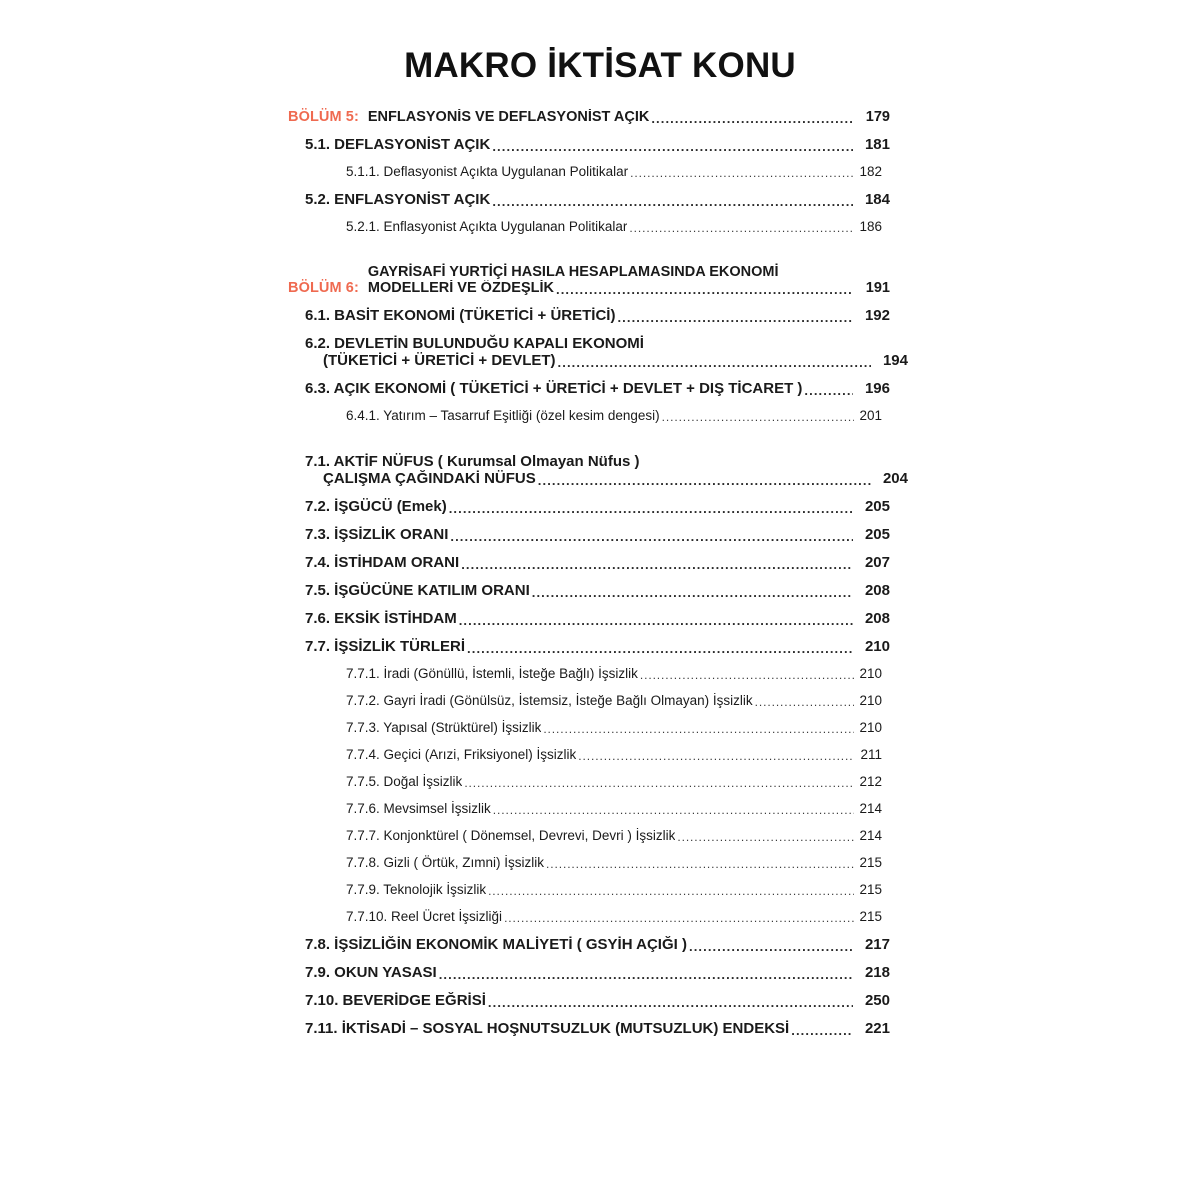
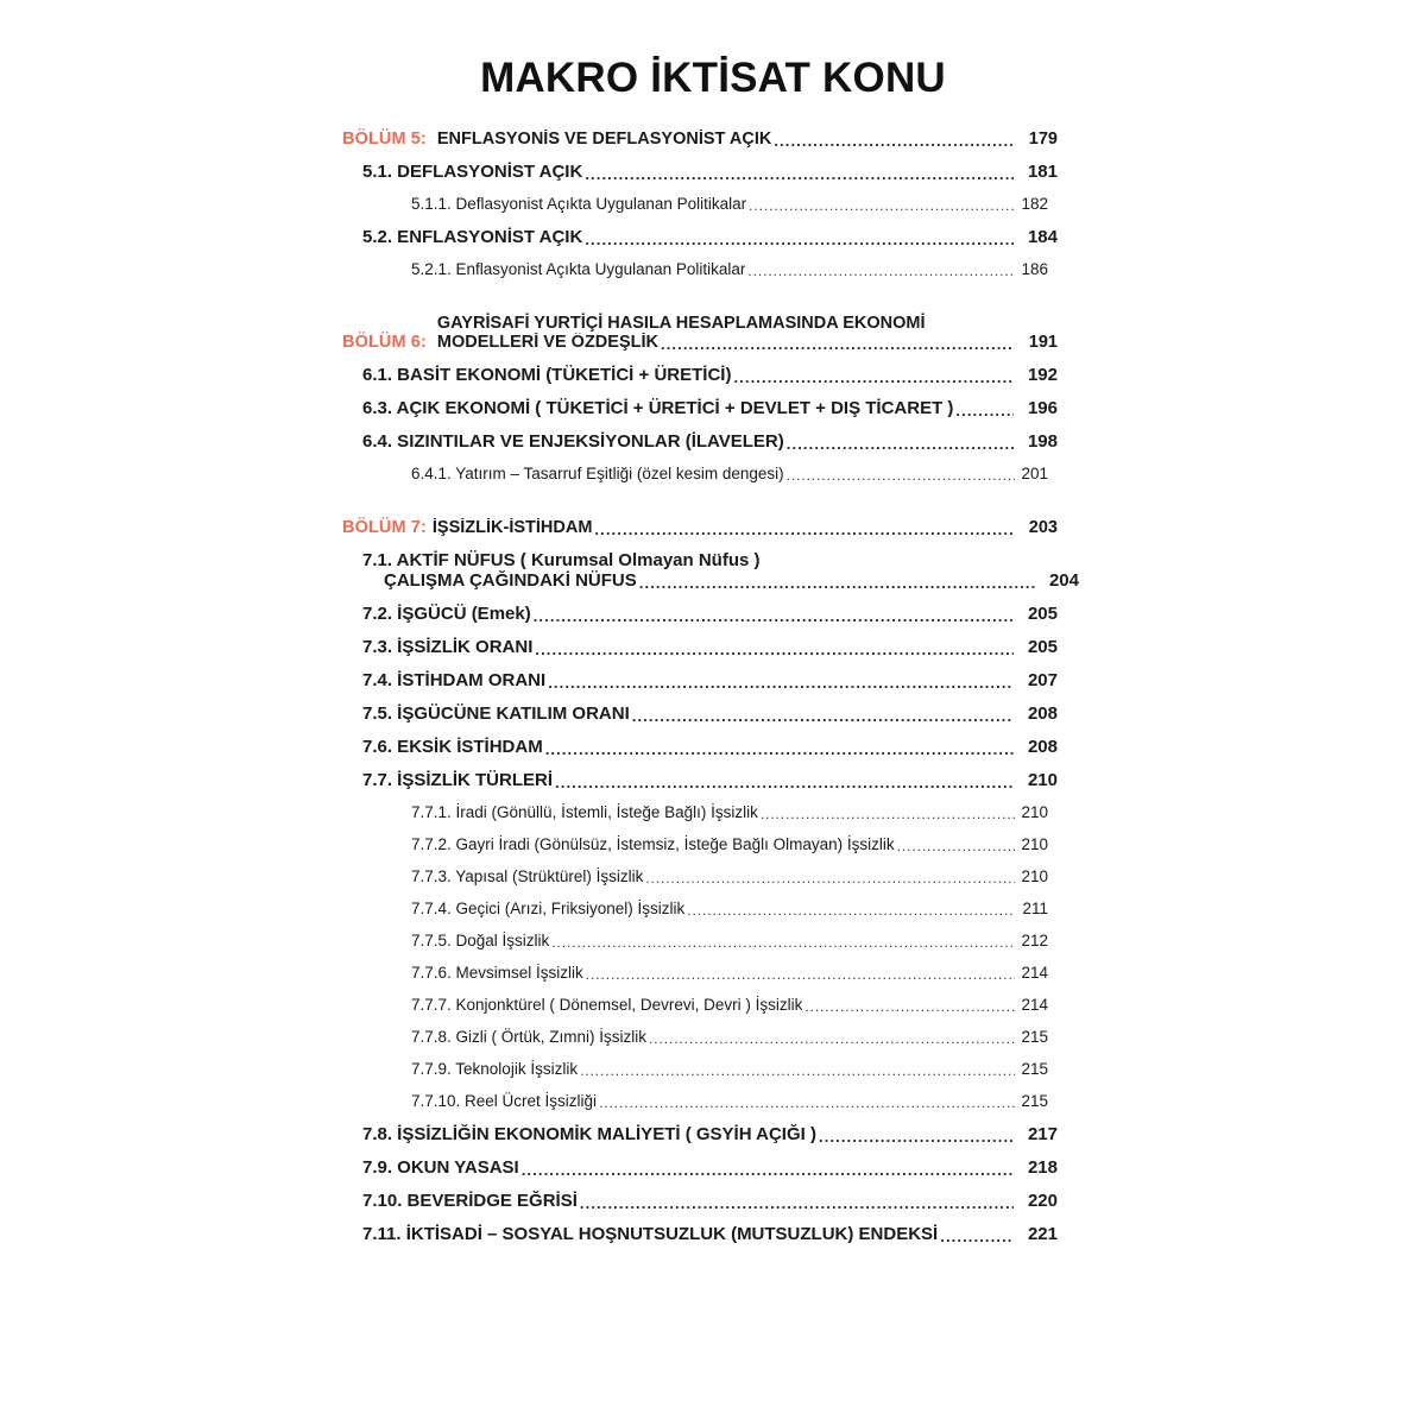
  MAKRO İKTİSAT KONU
  BÖLÜM 5:
  ENFLASYONİS VE DEFLASYONİST AÇIK
  179
  5.1. DEFLASYONİST AÇIK
  181
  5.1.1. Deflasyonist Açıkta Uygulanan Politikalar
  182
  5.2. ENFLASYONİST AÇIK
  184
  5.2.1. Enflasyonist Açıkta Uygulanan Politikalar
  186
  BÖLÜM 6:
  GAYRİSAFİ YURTİÇİ HASILA HESAPLAMASINDA EKONOMİ
  MODELLERİ VE ÖZDEŞLİK
  191
  6.1. BASİT EKONOMİ (TÜKETİCİ + ÜRETİCİ)
  192
- 6.2. DEVLETİN BULUNDUĞU KAPALI EKONOMİ
- (TÜKETİCİ + ÜRETİCİ + DEVLET)
- 194
  6.3. AÇIK EKONOMİ ( TÜKETİCİ + ÜRETİCİ + DEVLET + DIŞ TİCARET )
  196
+ 6.4. SIZINTILAR VE ENJEKSİYONLAR (İLAVELER)
+ 198
  6.4.1. Yatırım – Tasarruf Eşitliği (özel kesim dengesi)
  201
+ BÖLÜM 7:
+ İŞSİZLİK-İSTİHDAM
+ 203
  7.1. AKTİF NÜFUS ( Kurumsal Olmayan Nüfus )
  ÇALIŞMA ÇAĞINDAKİ NÜFUS
  204
  7.2. İŞGÜCÜ (Emek)
  205
  7.3. İŞSİZLİK ORANI
  205
  7.4. İSTİHDAM ORANI
  207
  7.5. İŞGÜCÜNE KATILIM ORANI
  208
  7.6. EKSİK İSTİHDAM
  208
  7.7. İŞSİZLİK TÜRLERİ
  210
  7.7.1. İradi (Gönüllü, İstemli, İsteğe Bağlı) İşsizlik
  210
  7.7.2. Gayri İradi (Gönülsüz, İstemsiz, İsteğe Bağlı Olmayan) İşsizlik
  210
  7.7.3. Yapısal (Strüktürel) İşsizlik
  210
  7.7.4. Geçici (Arızi, Friksiyonel) İşsizlik
  211
  7.7.5. Doğal İşsizlik
  212
  7.7.6. Mevsimsel İşsizlik
  214
  7.7.7. Konjonktürel ( Dönemsel, Devrevi, Devri ) İşsizlik
  214
  7.7.8. Gizli ( Örtük, Zımni) İşsizlik
  215
  7.7.9. Teknolojik İşsizlik
  215
  7.7.10. Reel Ücret İşsizliği
  215
  7.8. İŞSİZLİĞİN EKONOMİK MALİYETİ ( GSYİH AÇIĞI )
  217
  7.9. OKUN YASASI
  218
  7.10. BEVERİDGE EĞRİSİ
- 250
+ 220
  7.11. İKTİSADİ – SOSYAL HOŞNUTSUZLUK (MUTSUZLUK) ENDEKSİ
  221
